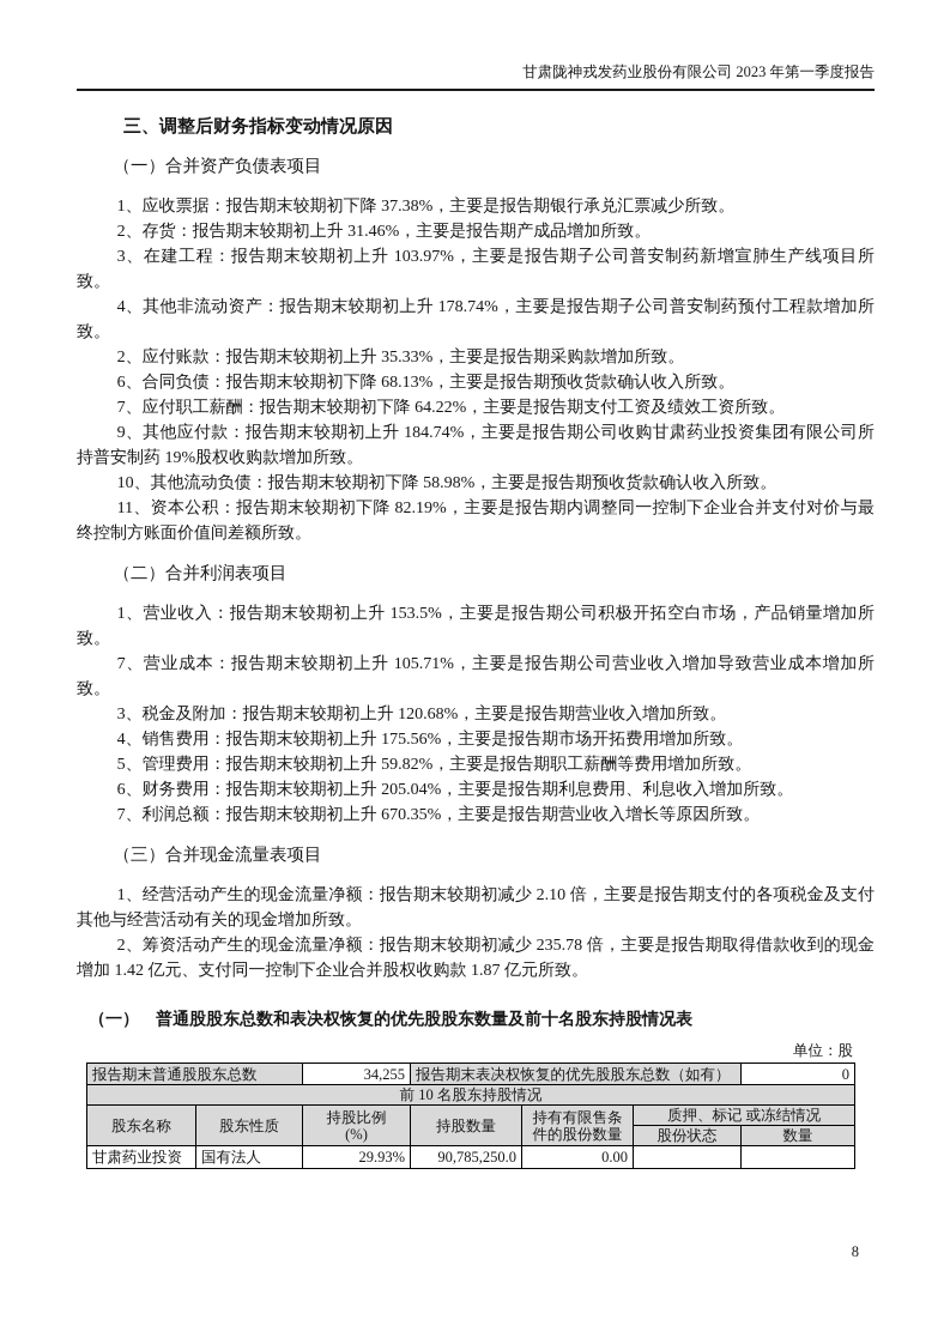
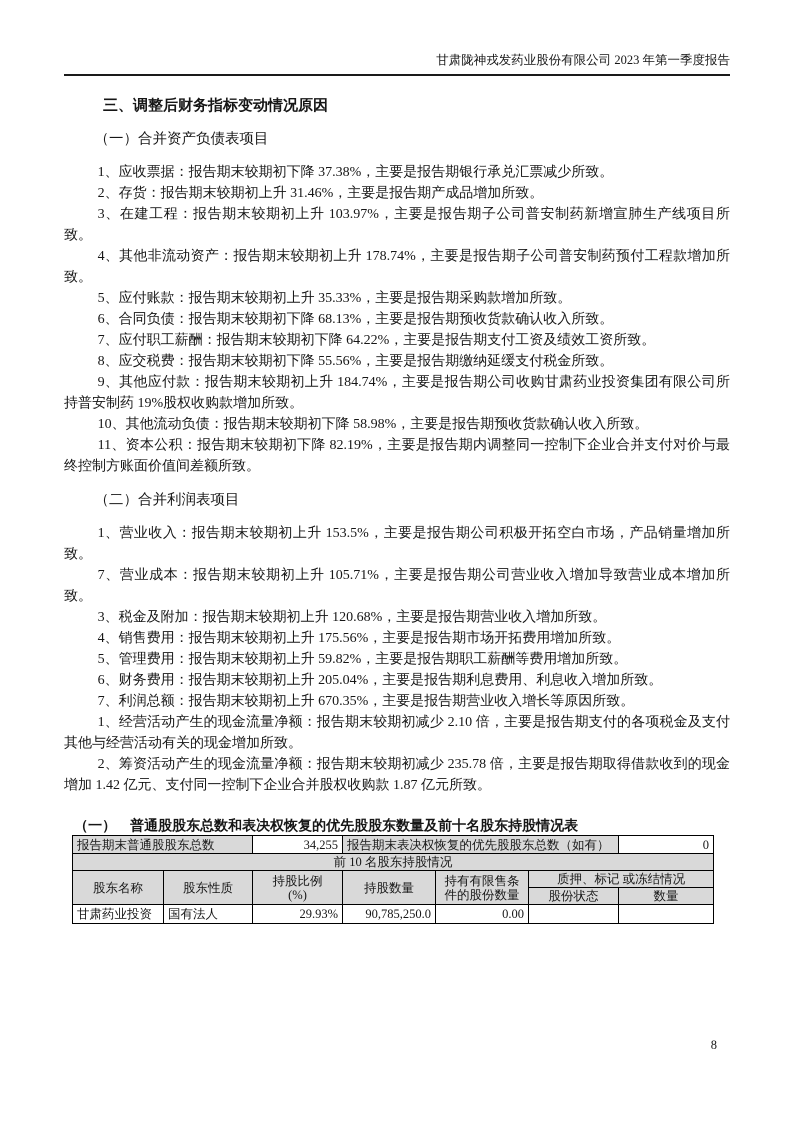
  甘肃陇神戎发药业股份有限公司 2023 年第一季度报告
  三、调整后财务指标变动情况原因
  （一）合并资产负债表项目
  1、应收票据：报告期末较期初下降 37.38%，主要是报告期银行承兑汇票减少所致。
  2、存货：报告期末较期初上升 31.46%，主要是报告期产成品增加所致。
  3、在建工程：报告期末较期初上升 103.97%，主要是报告期子公司普安制药新增宣肺生产线项目所致。
  4、其他非流动资产：报告期末较期初上升 178.74%，主要是报告期子公司普安制药预付工程款增加所致。
- 2、应付账款：报告期末较期初上升 35.33%，主要是报告期采购款增加所致。
+ 5、应付账款：报告期末较期初上升 35.33%，主要是报告期采购款增加所致。
  6、合同负债：报告期末较期初下降 68.13%，主要是报告期预收货款确认收入所致。
  7、应付职工薪酬：报告期末较期初下降 64.22%，主要是报告期支付工资及绩效工资所致。
+ 8、应交税费：报告期末较期初下降 55.56%，主要是报告期缴纳延缓支付税金所致。
  9、其他应付款：报告期末较期初上升 184.74%，主要是报告期公司收购甘肃药业投资集团有限公司所持普安制药 19%股权收购款增加所致。
  10、其他流动负债：报告期末较期初下降 58.98%，主要是报告期预收货款确认收入所致。
  11、资本公积：报告期末较期初下降 82.19%，主要是报告期内调整同一控制下企业合并支付对价与最终控制方账面价值间差额所致。
  （二）合并利润表项目
  1、营业收入：报告期末较期初上升 153.5%，主要是报告期公司积极开拓空白市场，产品销量增加所致。
  7、营业成本：报告期末较期初上升 105.71%，主要是报告期公司营业收入增加导致营业成本增加所致。
  3、税金及附加：报告期末较期初上升 120.68%，主要是报告期营业收入增加所致。
  4、销售费用：报告期末较期初上升 175.56%，主要是报告期市场开拓费用增加所致。
  5、管理费用：报告期末较期初上升 59.82%，主要是报告期职工薪酬等费用增加所致。
  6、财务费用：报告期末较期初上升 205.04%，主要是报告期利息费用、利息收入增加所致。
  7、利润总额：报告期末较期初上升 670.35%，主要是报告期营业收入增长等原因所致。
- （三）合并现金流量表项目
  1、经营活动产生的现金流量净额：报告期末较期初减少 2.10 倍，主要是报告期支付的各项税金及支付其他与经营活动有关的现金增加所致。
  2、筹资活动产生的现金流量净额：报告期末较期初减少 235.78 倍，主要是报告期取得借款收到的现金增加 1.42 亿元、支付同一控制下企业合并股权收购款 1.87 亿元所致。
  （一） 普通股股东总数和表决权恢复的优先股股东数量及前十名股东持股情况表
- 单位：股
  报告期末普通股股东总数	34,255	报告期末表决权恢复的优先股股东总数（如有）	0
  前 10 名股东持股情况
  股东名称	股东性质	持股比例 (%)	持股数量	持有有限售条 件的股份数量	质押、标记 或冻结情况
  股份状态	数量
  甘肃药业投资	国有法人	29.93%	90,785,250.0	0.00
  8
